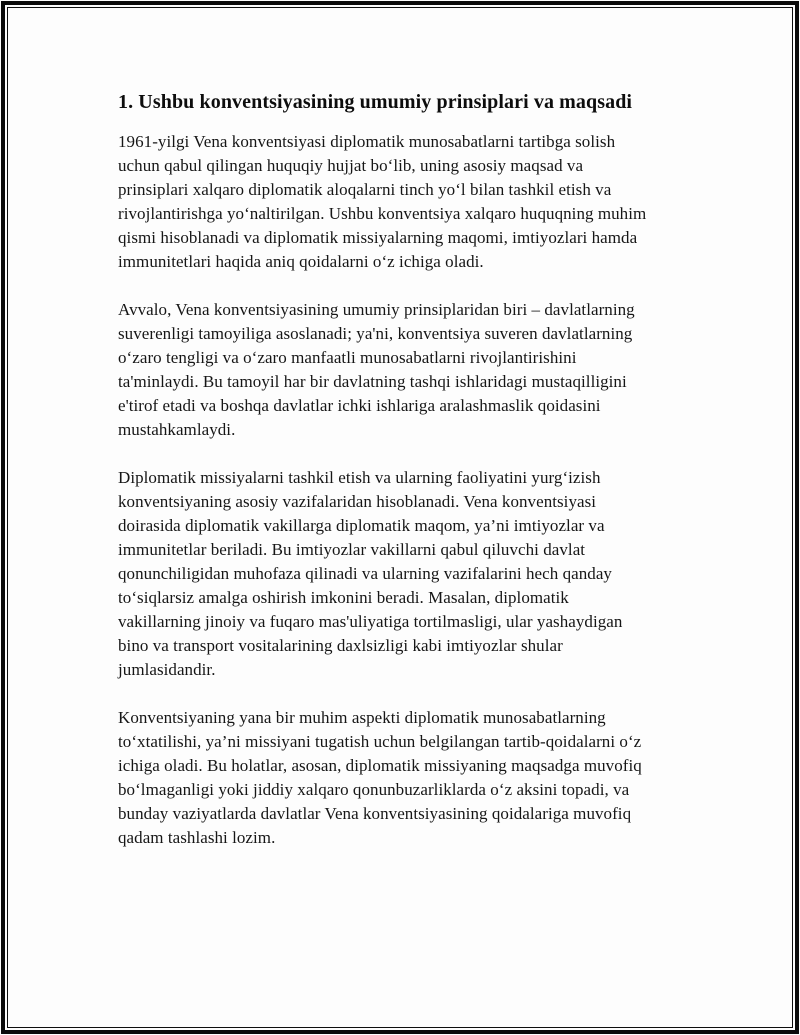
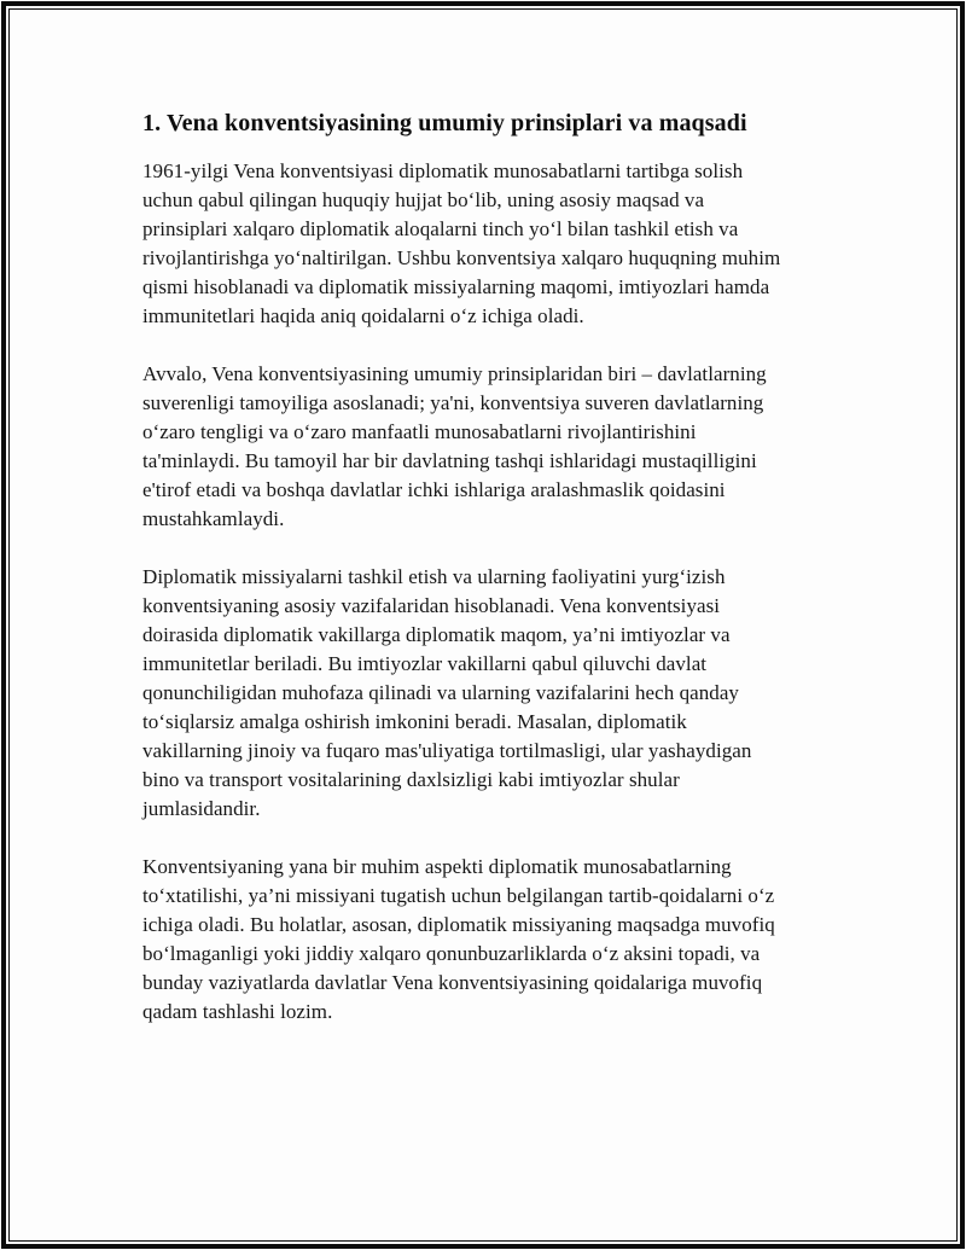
- 1. Ushbu konventsiyasining umumiy prinsiplari va maqsadi
+ 1. Vena konventsiyasining umumiy prinsiplari va maqsadi
  1961-yilgi Vena konventsiyasi diplomatik munosabatlarni tartibga solish
  uchun qabul qilingan huquqiy hujjat bo‘lib, uning asosiy maqsad va
  prinsiplari xalqaro diplomatik aloqalarni tinch yo‘l bilan tashkil etish va
  rivojlantirishga yo‘naltirilgan. Ushbu konventsiya xalqaro huquqning muhim
  qismi hisoblanadi va diplomatik missiyalarning maqomi, imtiyozlari hamda
  immunitetlari haqida aniq qoidalarni o‘z ichiga oladi.
  Avvalo, Vena konventsiyasining umumiy prinsiplaridan biri – davlatlarning
  suverenligi tamoyiliga asoslanadi; ya'ni, konventsiya suveren davlatlarning
  o‘zaro tengligi va o‘zaro manfaatli munosabatlarni rivojlantirishini
  ta'minlaydi. Bu tamoyil har bir davlatning tashqi ishlaridagi mustaqilligini
  e'tirof etadi va boshqa davlatlar ichki ishlariga aralashmaslik qoidasini
  mustahkamlaydi.
  Diplomatik missiyalarni tashkil etish va ularning faoliyatini yurg‘izish
  konventsiyaning asosiy vazifalaridan hisoblanadi. Vena konventsiyasi
  doirasida diplomatik vakillarga diplomatik maqom, ya’ni imtiyozlar va
  immunitetlar beriladi. Bu imtiyozlar vakillarni qabul qiluvchi davlat
  qonunchiligidan muhofaza qilinadi va ularning vazifalarini hech qanday
  to‘siqlarsiz amalga oshirish imkonini beradi. Masalan, diplomatik
  vakillarning jinoiy va fuqaro mas'uliyatiga tortilmasligi, ular yashaydigan
  bino va transport vositalarining daxlsizligi kabi imtiyozlar shular
  jumlasidandir.
  Konventsiyaning yana bir muhim aspekti diplomatik munosabatlarning
  to‘xtatilishi, ya’ni missiyani tugatish uchun belgilangan tartib-qoidalarni o‘z
  ichiga oladi. Bu holatlar, asosan, diplomatik missiyaning maqsadga muvofiq
  bo‘lmaganligi yoki jiddiy xalqaro qonunbuzarliklarda o‘z aksini topadi, va
  bunday vaziyatlarda davlatlar Vena konventsiyasining qoidalariga muvofiq
  qadam tashlashi lozim.
